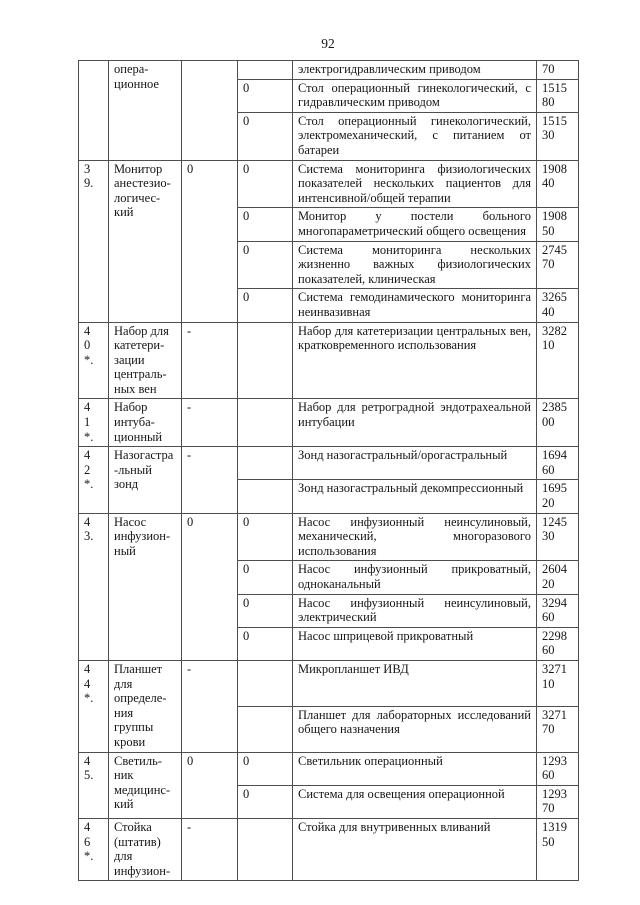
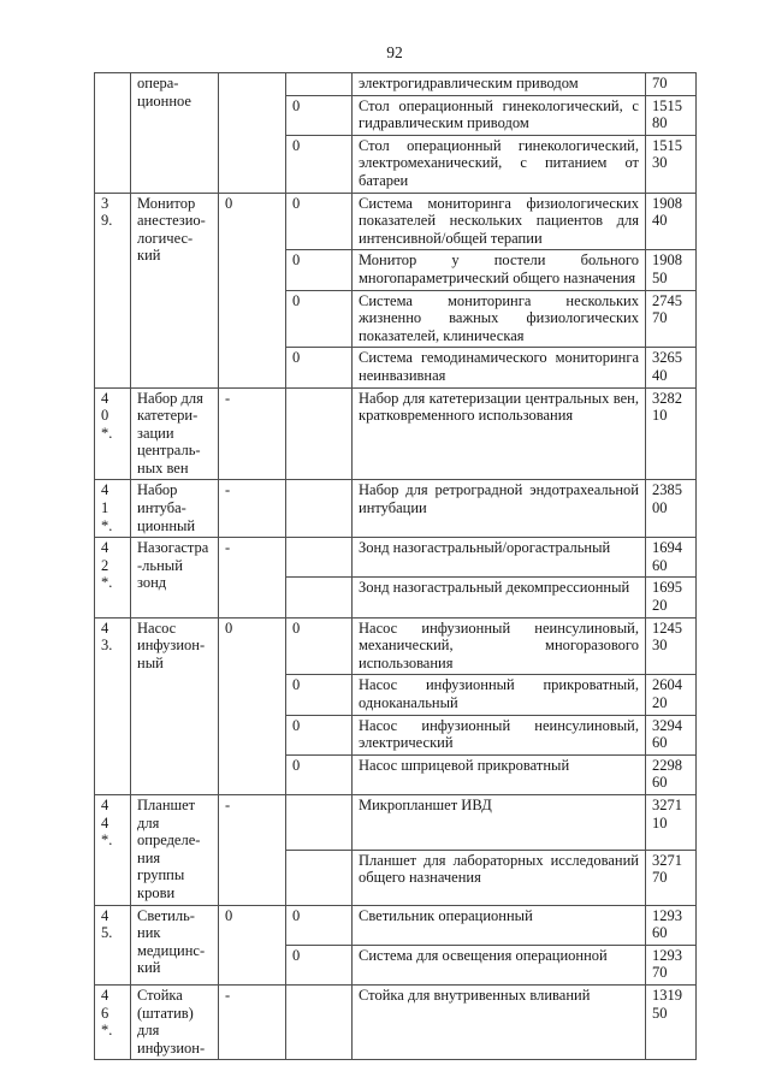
  92
  	опера-ционное			электрогидравлическим приводом	70
  0	Стол операционный гинекологический, с гидравлическим приводом	151580
  0	Стол операционный гинекологический, электромеханический, с питанием от батареи	151530
  39.	Мониторанестезио-логичес-кий	0	0	Система мониторинга физиологических показателей нескольких пациентов для интенсивной/общей терапии	190840
- 0	Монитор у постели больного многопараметрический общего освещения	190850
+ 0	Монитор у постели больного многопараметрический общего назначения	190850
  0	Система мониторинга нескольких жизненно важных физиологических показателей, клиническая	274570
  0	Система гемодинамического мониторинга неинвазивная	326540
  40*.	Набор длякатетери-зациицентраль-ных вен	-		Набор для катетеризации центральных вен, кратковременного использования	328210
  41*.	Наборинтуба-ционный	-		Набор для ретроградной эндотрахеальной интубации	238500
  42*.	Назогастра-льныйзонд	-		Зонд назогастральный/орогастральный	169460
  	Зонд назогастральный декомпрессионный	169520
  43.	Насосинфузион-ный	0	0	Насос инфузионный неинсулиновый, механический, многоразового использования	124530
  0	Насос инфузионный прикроватный, одноканальный	260420
  0	Насос инфузионный неинсулиновый, электрический	329460
  0	Насос шприцевой прикроватный	229860
  44*.	Планшетдляопределе-ниягруппыкрови	-		Микропланшет ИВД	327110
  	Планшет для лабораторных исследований общего назначения	327170
  45.	Светиль-никмедицинс-кий	0	0	Светильник операционный	129360
  0	Система для освещения операционной	129370
  46*.	Стойка(штатив)дляинфузион-	-		Стойка для внутривенных вливаний	131950
